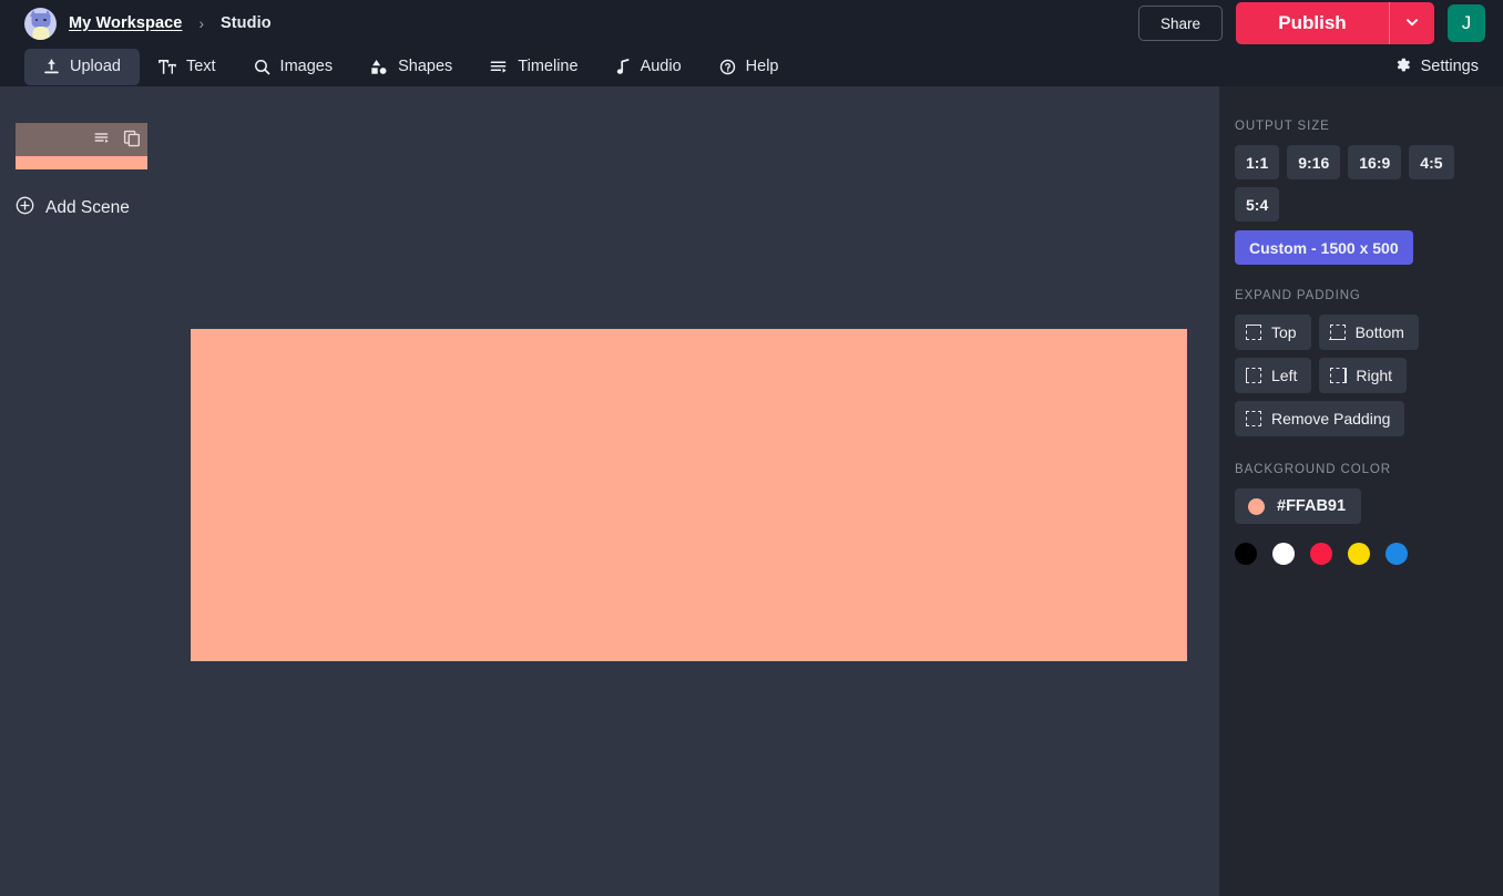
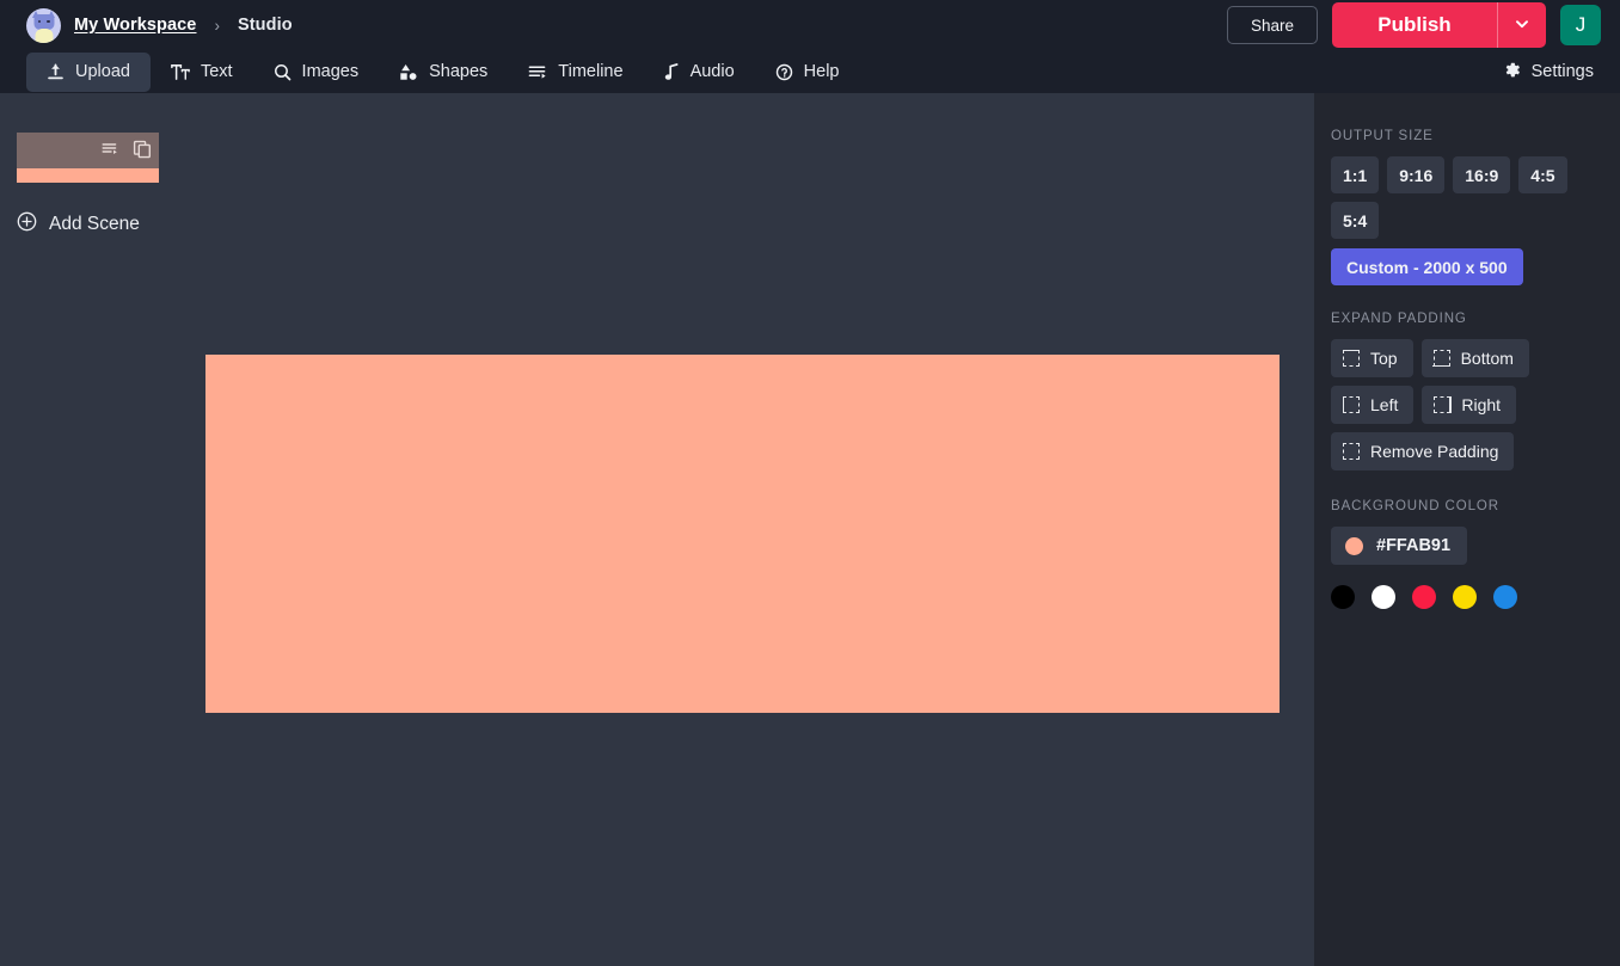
  My Workspace
  ›
  Studio
  Share
  Publish
  J
  Upload
  Text
  Images
  Shapes
  Timeline
  Audio
  Help
  Settings
  Add Scene
  OUTPUT SIZE
  1:1
  9:16
  16:9
  4:5
  5:4
- Custom - 1500 x 500
+ Custom - 2000 x 500
  EXPAND PADDING
  Top
  Bottom
  Left
  Right
  Remove Padding
  BACKGROUND COLOR
  #FFAB91
